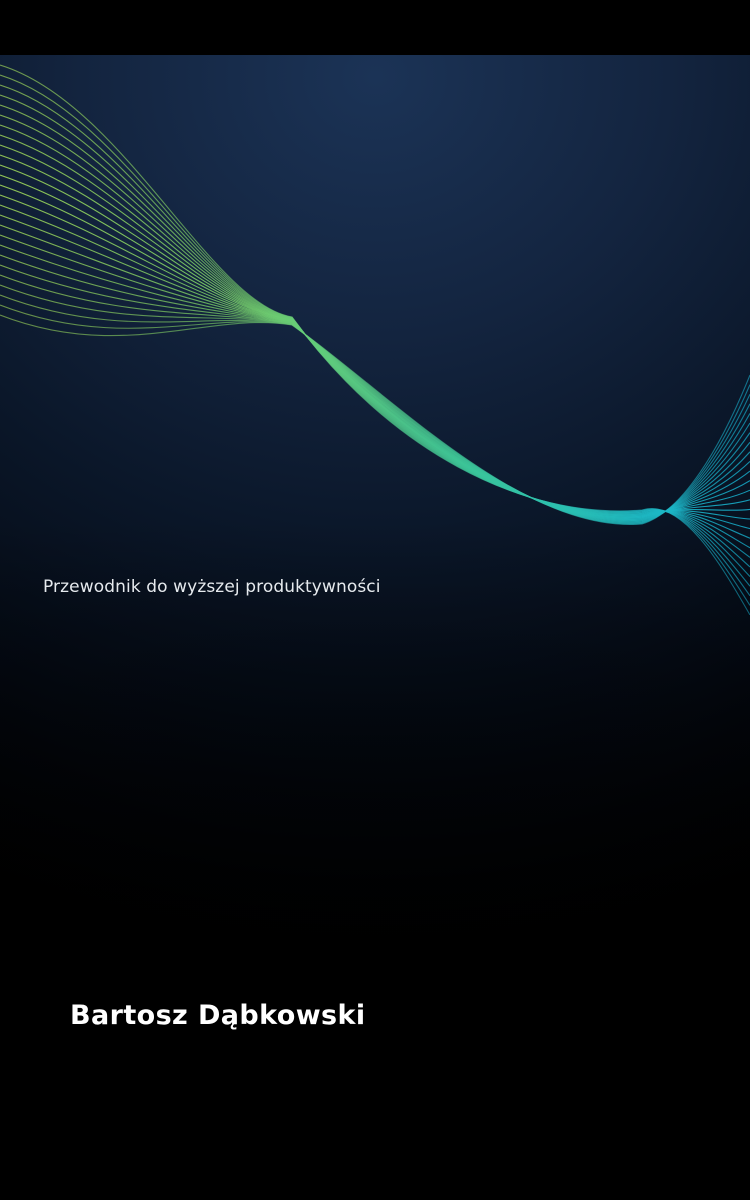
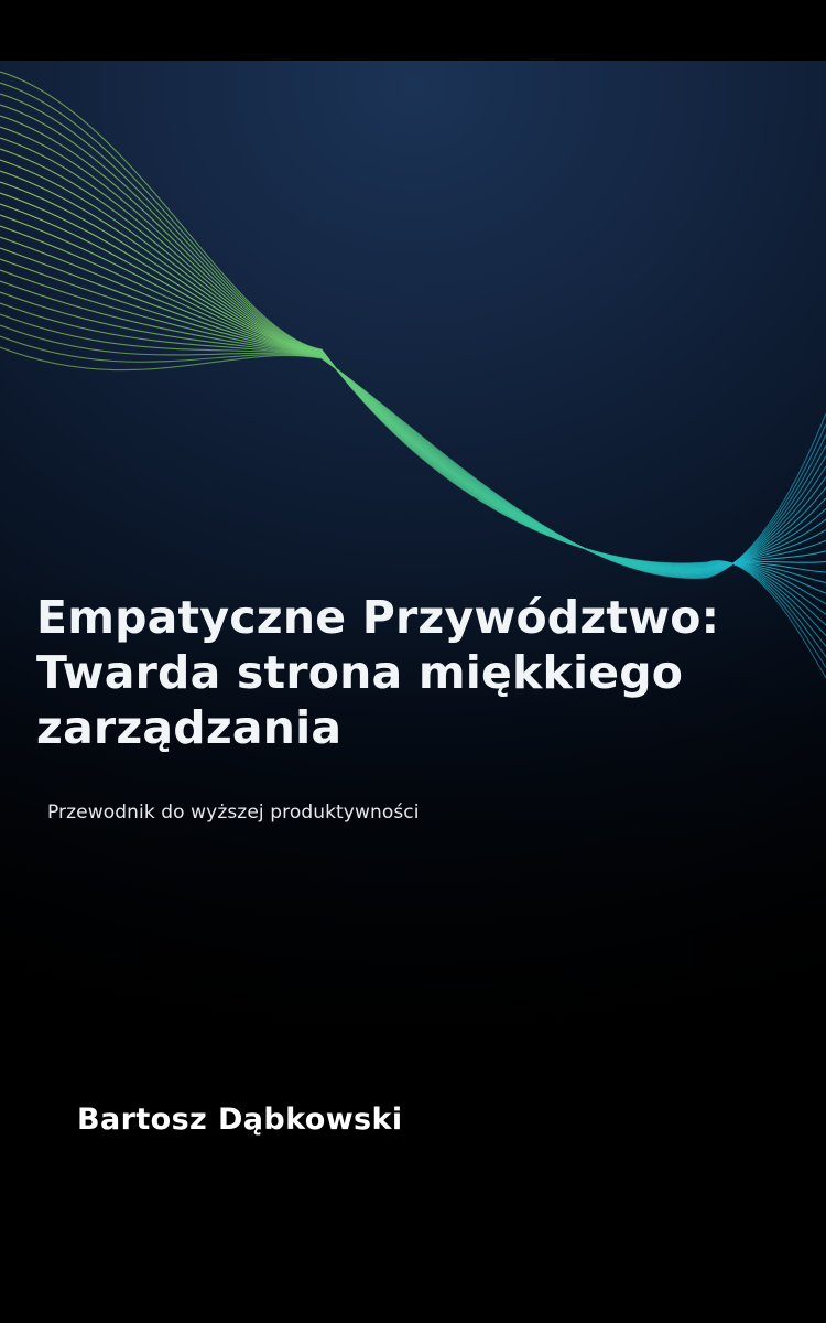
+ Empatyczne Przywództwo: Twarda strona miękkiego zarządzania
  Przewodnik do wyższej produktywności
  Bartosz Dąbkowski
